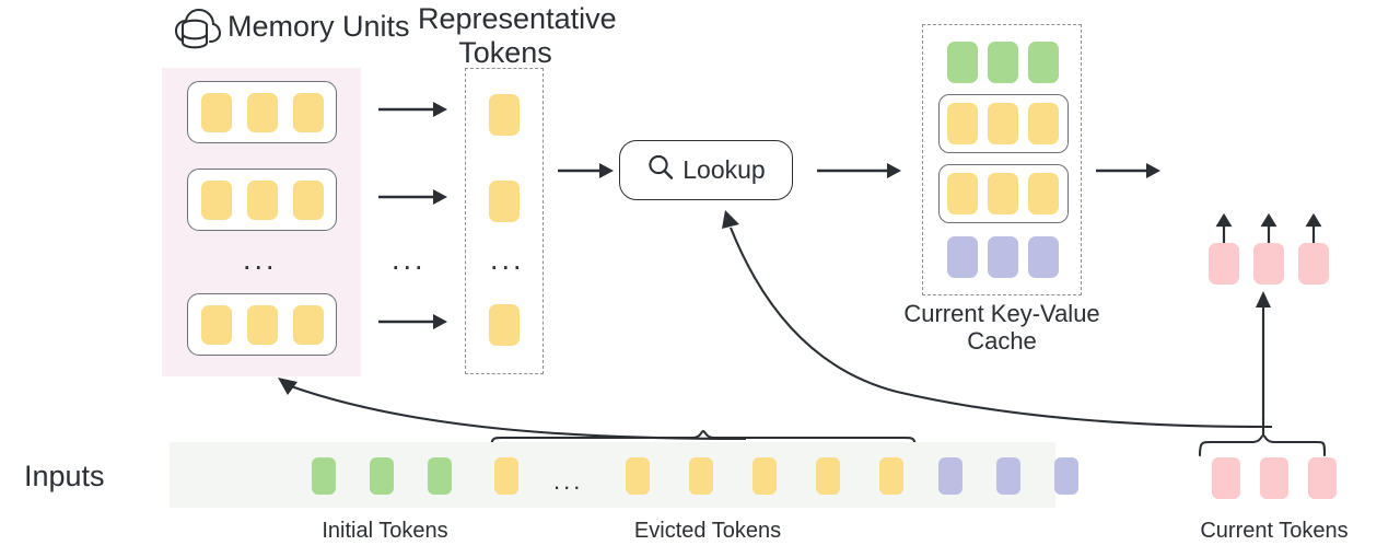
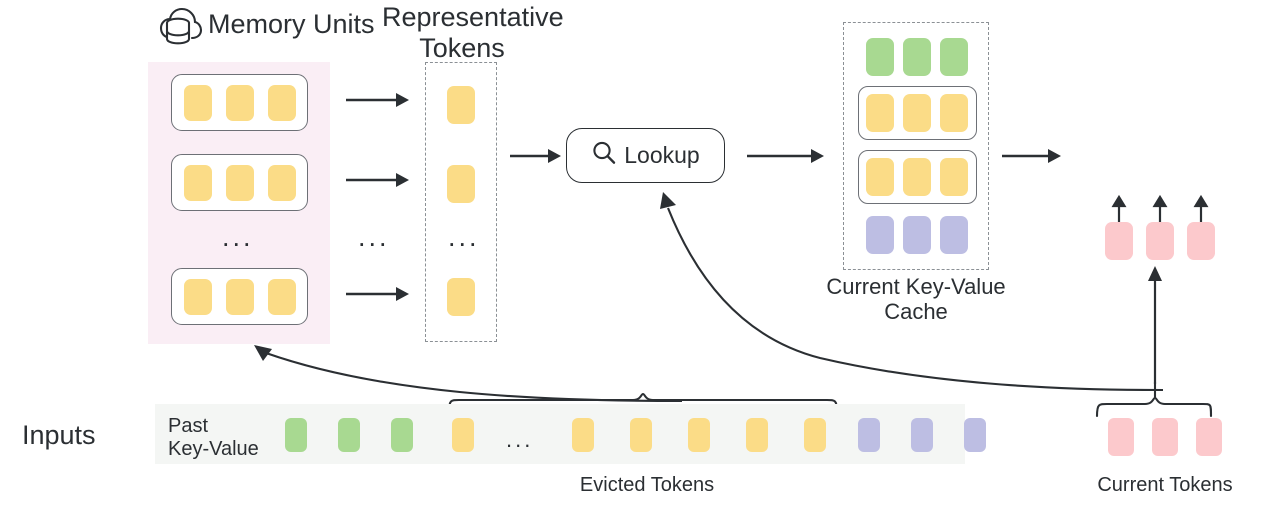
  Memory Units
  Representative
  Tokens
  ...
  ...
  ...
  Lookup
  Current Key-Value
  Cache
  Inputs
+ Past
+ Key-Value
  ...
- Initial Tokens
  Evicted Tokens
  Current Tokens
